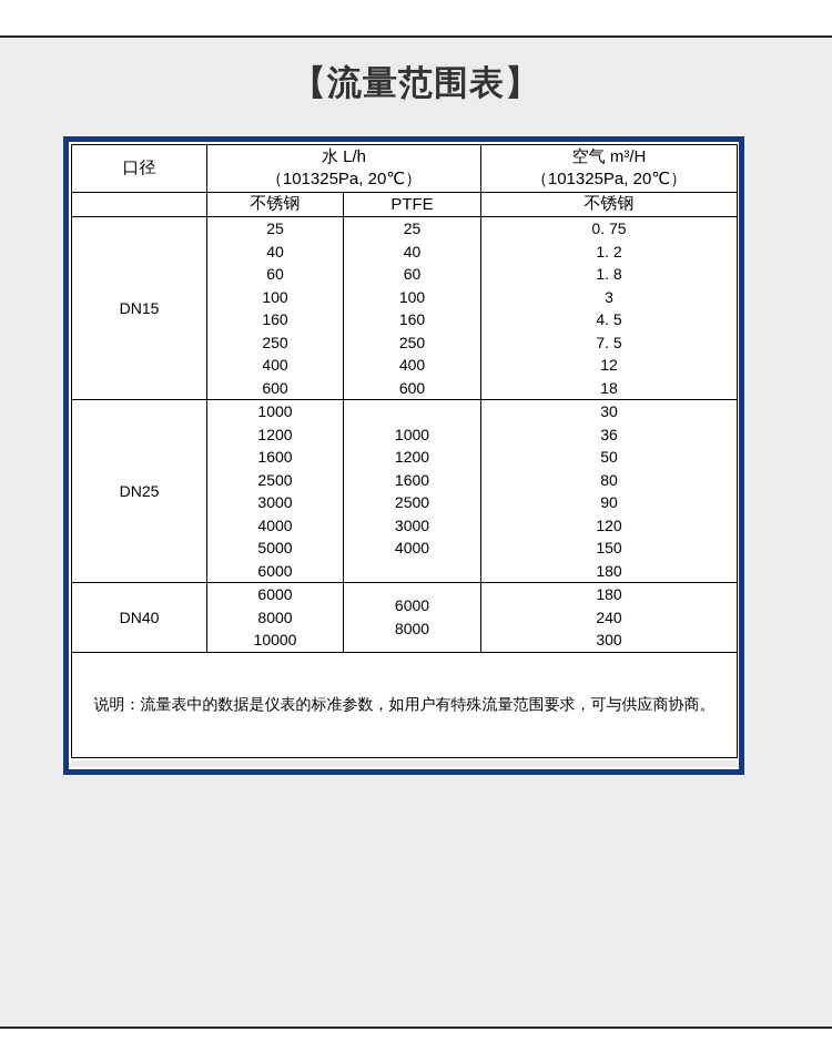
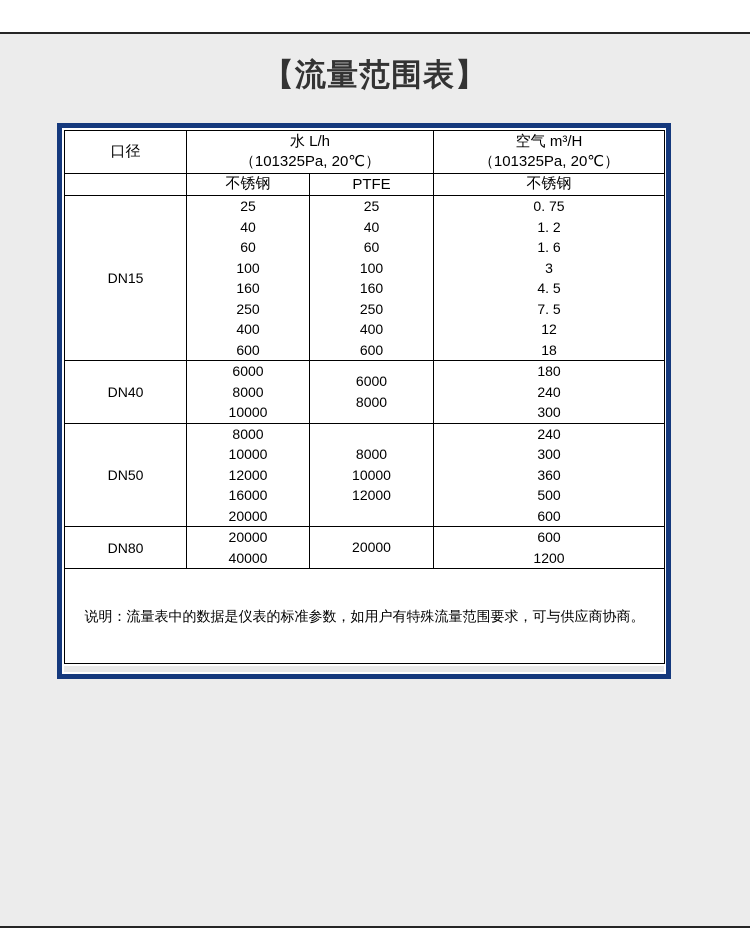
  【流量范围表】
  口径	水 L/h （101325Pa, 20℃）	空气 m³/H （101325Pa, 20℃）
  	不锈钢	PTFE	不锈钢
- DN15	254060100160250400600	254060100160250400600	0. 751. 21. 834. 57. 51218
+ DN15	254060100160250400600	254060100160250400600	0. 751. 21. 634. 57. 51218
- DN25	10001200160025003000400050006000	100012001600250030004000	3036508090120150180
  DN40	6000800010000	60008000	180240300
+ DN50	800010000120001600020000	80001000012000	240300360500600
+ DN80	2000040000	20000	6001200
  说明：流量表中的数据是仪表的标准参数，如用户有特殊流量范围要求，可与供应商协商。
